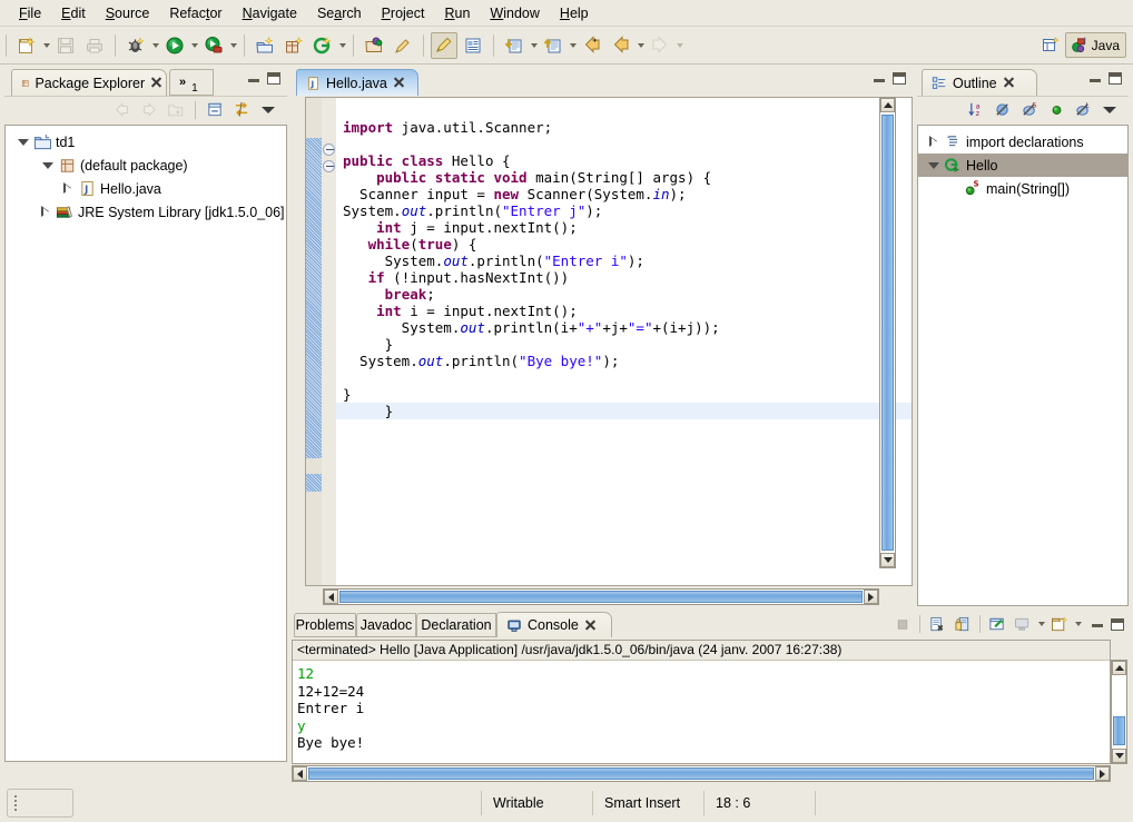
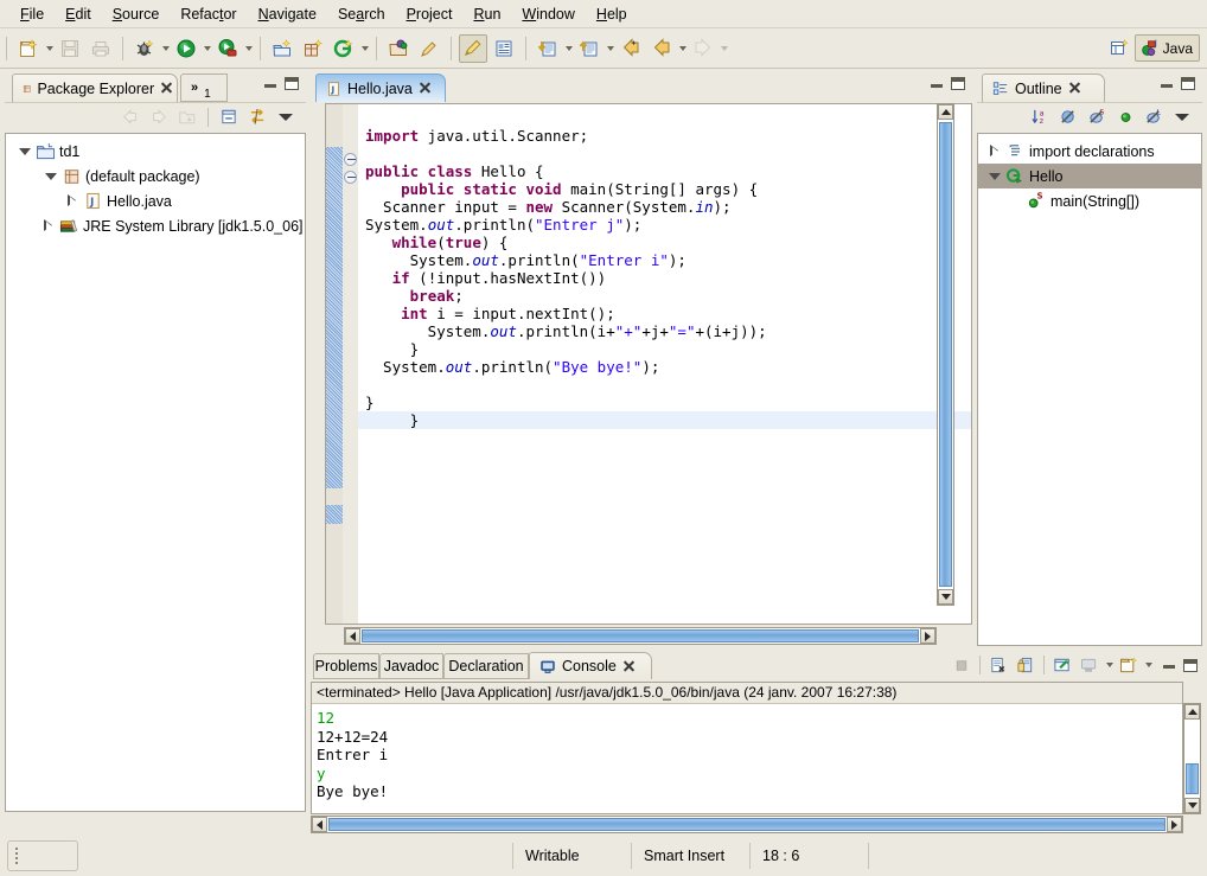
  File
  Edit
  Source
  Refactor
  Navigate
  Search
  Project
  Run
  Window
  Help
  J
  Java
  Package Explorer
  »
  1
  td1
  (default package)
  J
  Hello.java
  JRE System Library [jdk1.5.0_06]
  J
  Hello.java
  import java.util.Scanner;
  public class Hello {
  public static void main(String[] args) {
  Scanner input = new Scanner(System.in);
  System.out.println("Entrer j");
- int j = input.nextInt();
  while(true) {
  System.out.println("Entrer i");
  if (!input.hasNextInt())
  break;
  int i = input.nextInt();
  System.out.println(i+"+"+j+"="+(i+j));
  }
  System.out.println("Bye bye!");
  }
  }
  Outline
  a
  z
  import declarations
  Hello
  S
  main(String[])
  Problems
  Javadoc
  Declaration
  Console
  <terminated> Hello [Java Application] /usr/java/jdk1.5.0_06/bin/java (24 janv. 2007 16:27:38)
  12
  12+12=24
  Entrer i
  y
  Bye bye!
  Writable
  Smart Insert
  18 : 6
